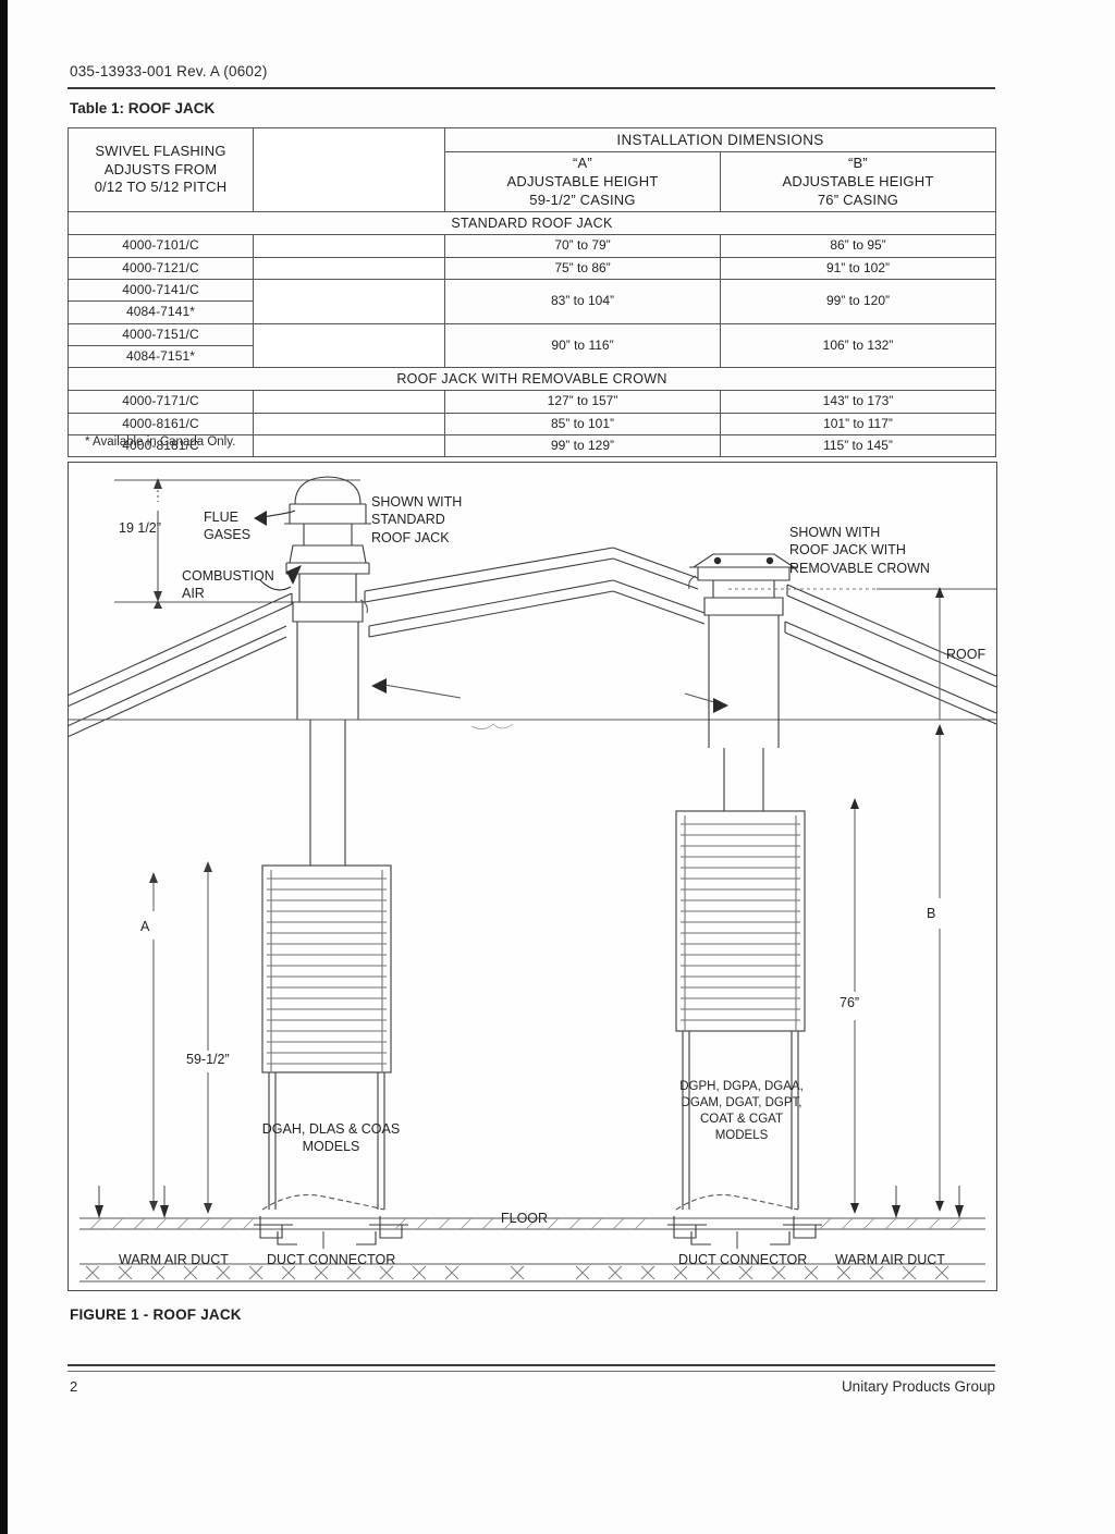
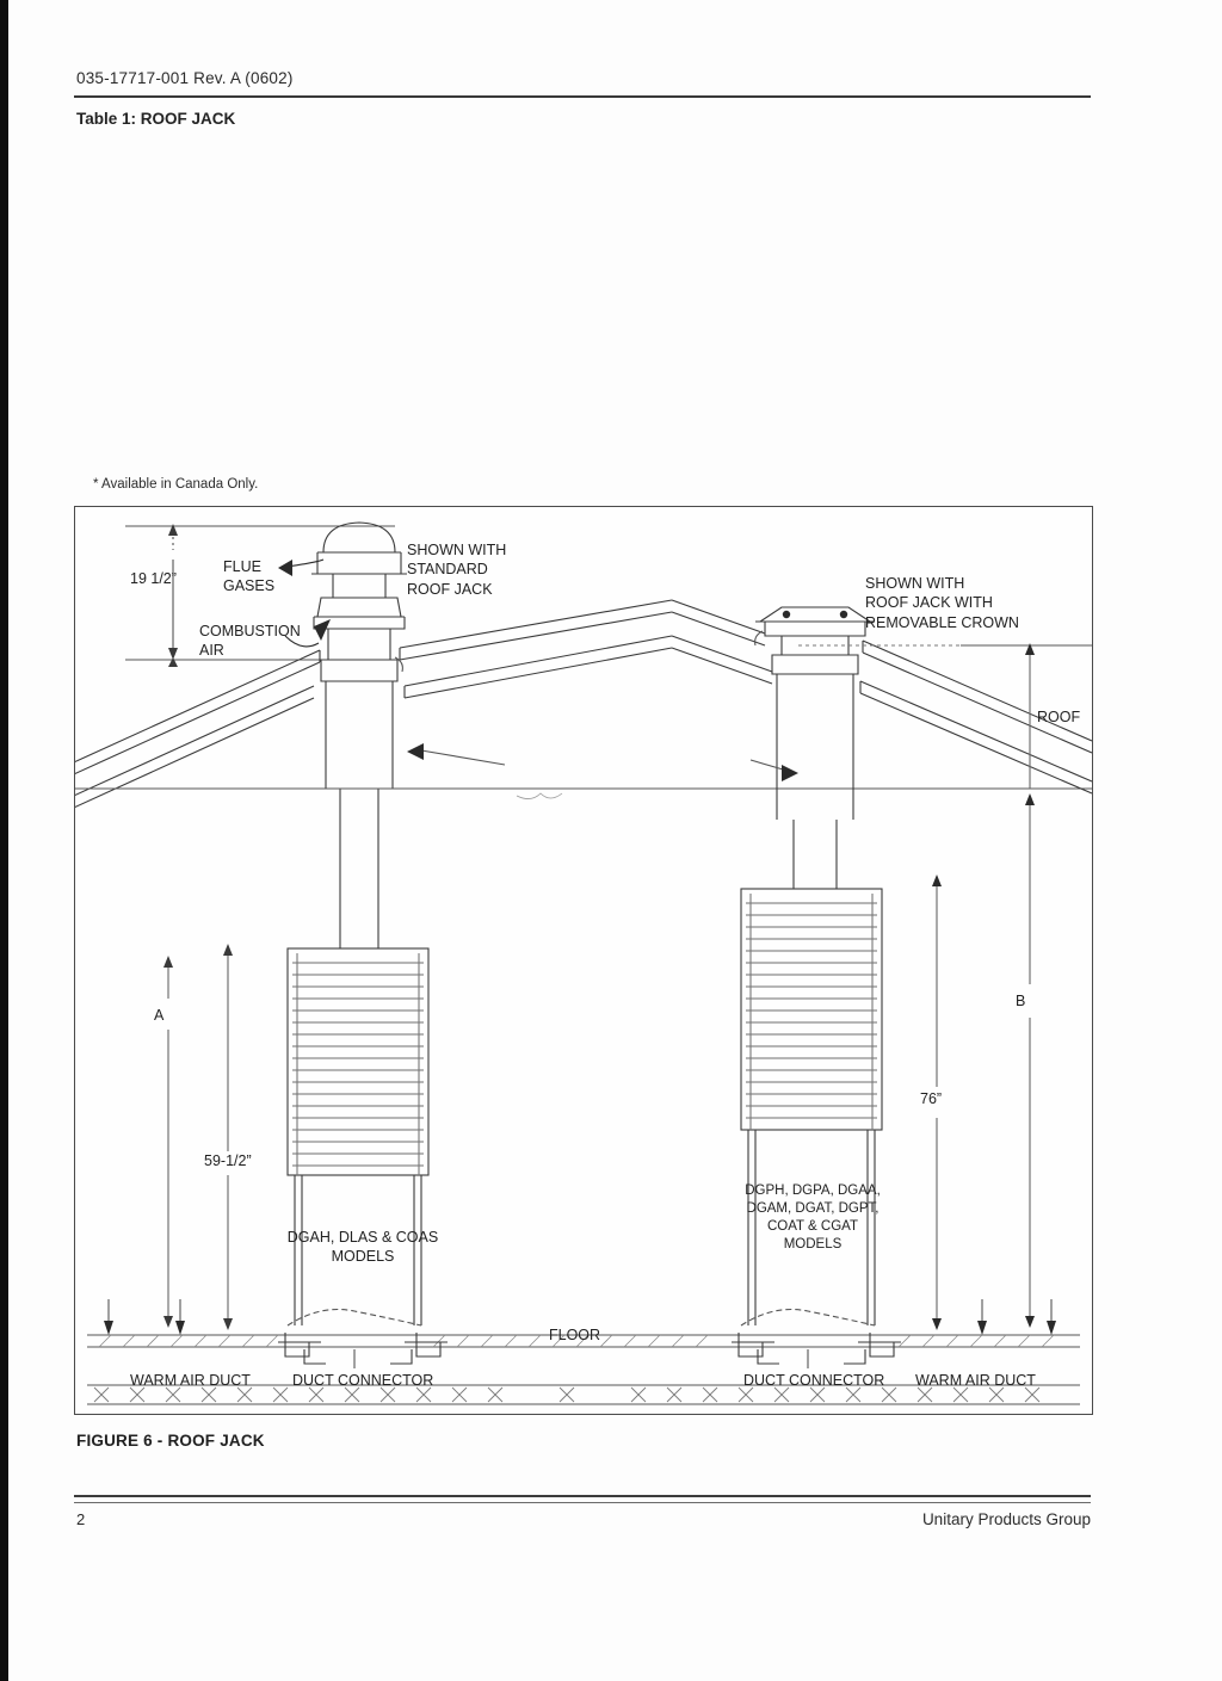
- 035-13933-001 Rev. A (0602)
+ 035-17717-001 Rev. A (0602)
  Table 1: ROOF JACK
- SWIVEL FLASHINGADJUSTS FROM0/12 TO 5/12 PITCH		INSTALLATION DIMENSIONS
- “A”ADJUSTABLE HEIGHT59-1/2” CASING	“B”ADJUSTABLE HEIGHT76” CASING
- STANDARD ROOF JACK
- 4000-7101/C		70” to 79”	86” to 95”
- 4000-7121/C		75” to 86”	91” to 102”
- 4000-7141/C		83” to 104”	99” to 120”
- 4084-7141*
- 4000-7151/C		90” to 116”	106” to 132”
- 4084-7151*
- ROOF JACK WITH REMOVABLE CROWN
- 4000-7171/C		127” to 157”	143” to 173”
- 4000-8161/C		85” to 101”	101” to 117”
- 4000-8181/C		99” to 129”	115” to 145”
  * Available in Canada Only.
  19 1/2”
  FLUE
  GASES
  COMBUSTION
  AIR
  SHOWN WITH
  STANDARD
  ROOF JACK
  SHOWN WITH
  ROOF JACK WITH
  REMOVABLE CROWN
  ROOF
  A
  B
  59-1/2”
  76”
  DGAH, DLAS & COAS
  MODELS
  DGPH, DGPA, DGAA,
  DGAM, DGAT, DGPT,
  COAT & CGAT
  MODELS
  FLOOR
  WARM AIR DUCT
  DUCT CONNECTOR
  DUCT CONNECTOR
  WARM AIR DUCT
- FIGURE 1 - ROOF JACK
+ FIGURE 6 - ROOF JACK
  2
  Unitary Products Group
